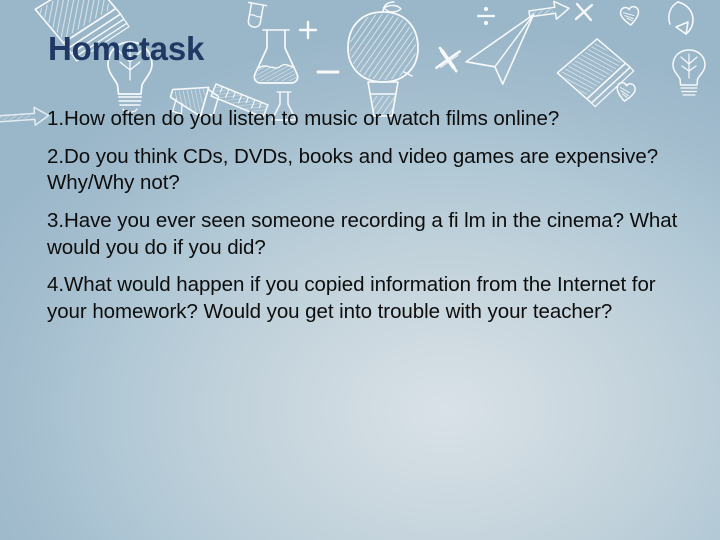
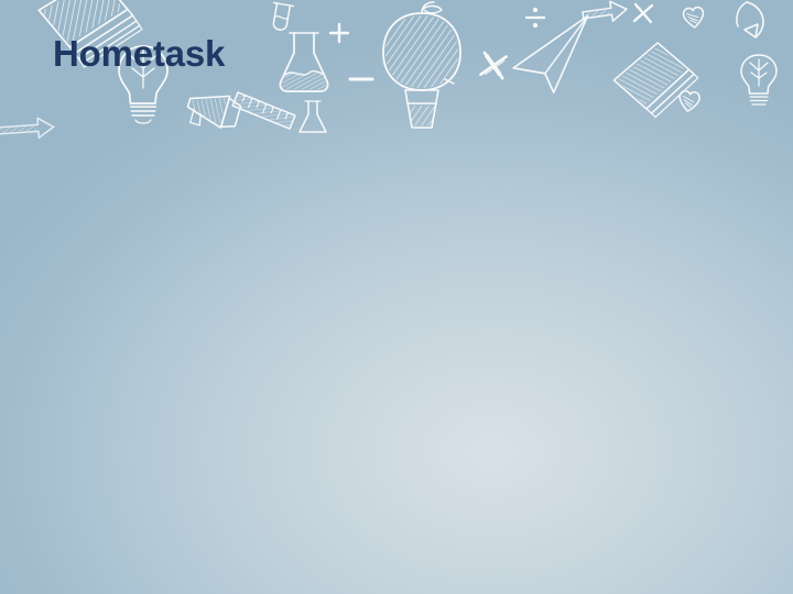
  Hometask
- 1.How often do you listen to music or watch films online?
- 2.Do you think CDs, DVDs, books and video games are expensive? Why/Why not?
- 3.Have you ever seen someone recording a fi lm in the cinema? What would you do if you did?
- 4.What would happen if you copied information from the Internet for your homework? Would you get into trouble with your teacher?
